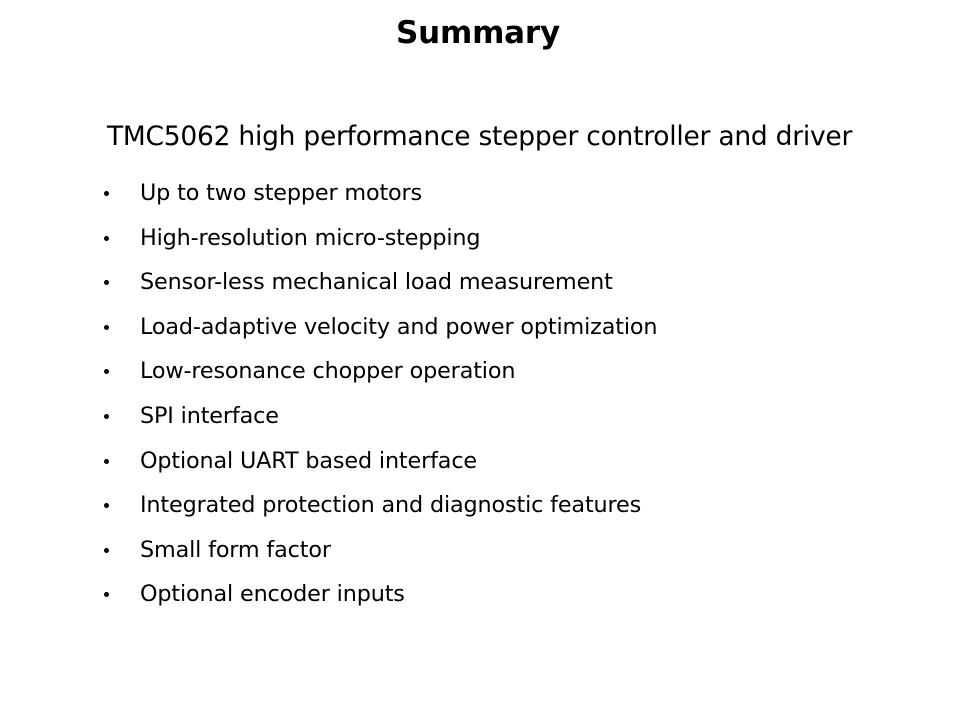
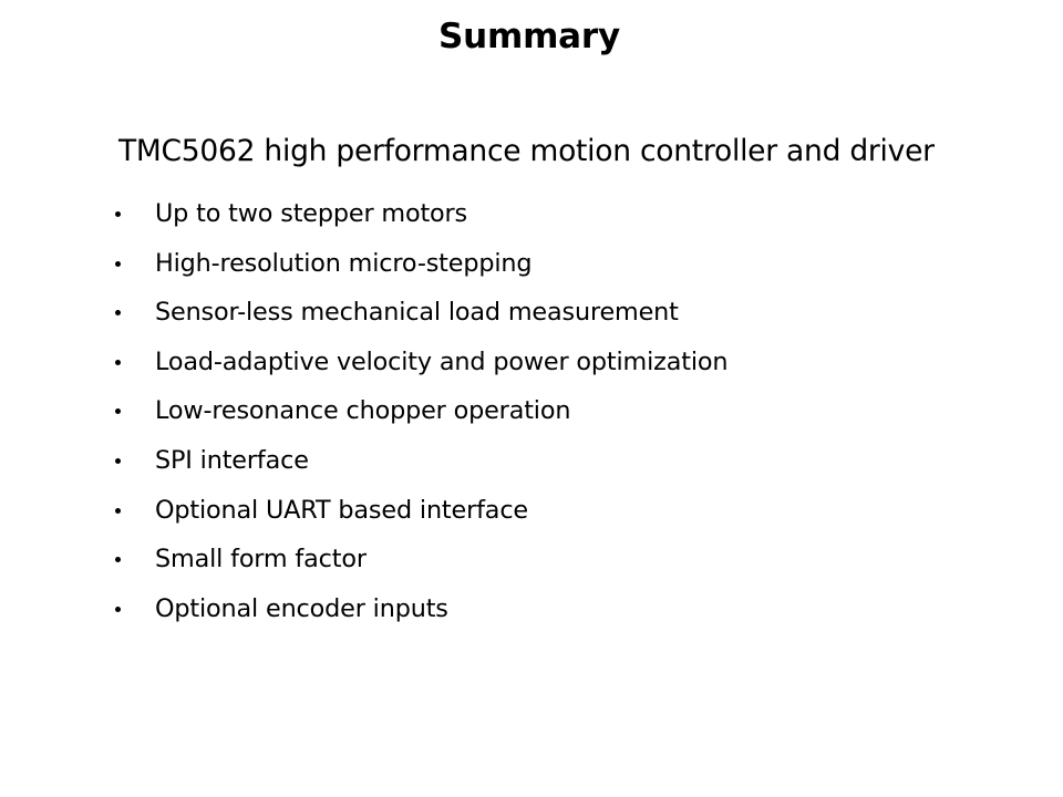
  Summary
- TMC5062 high performance stepper controller and driver
+ TMC5062 high performance motion controller and driver
  Up to two stepper motors
  High-resolution micro-stepping
  Sensor-less mechanical load measurement
  Load-adaptive velocity and power optimization
  Low-resonance chopper operation
  SPI interface
  Optional UART based interface
- Integrated protection and diagnostic features
  Small form factor
  Optional encoder inputs
